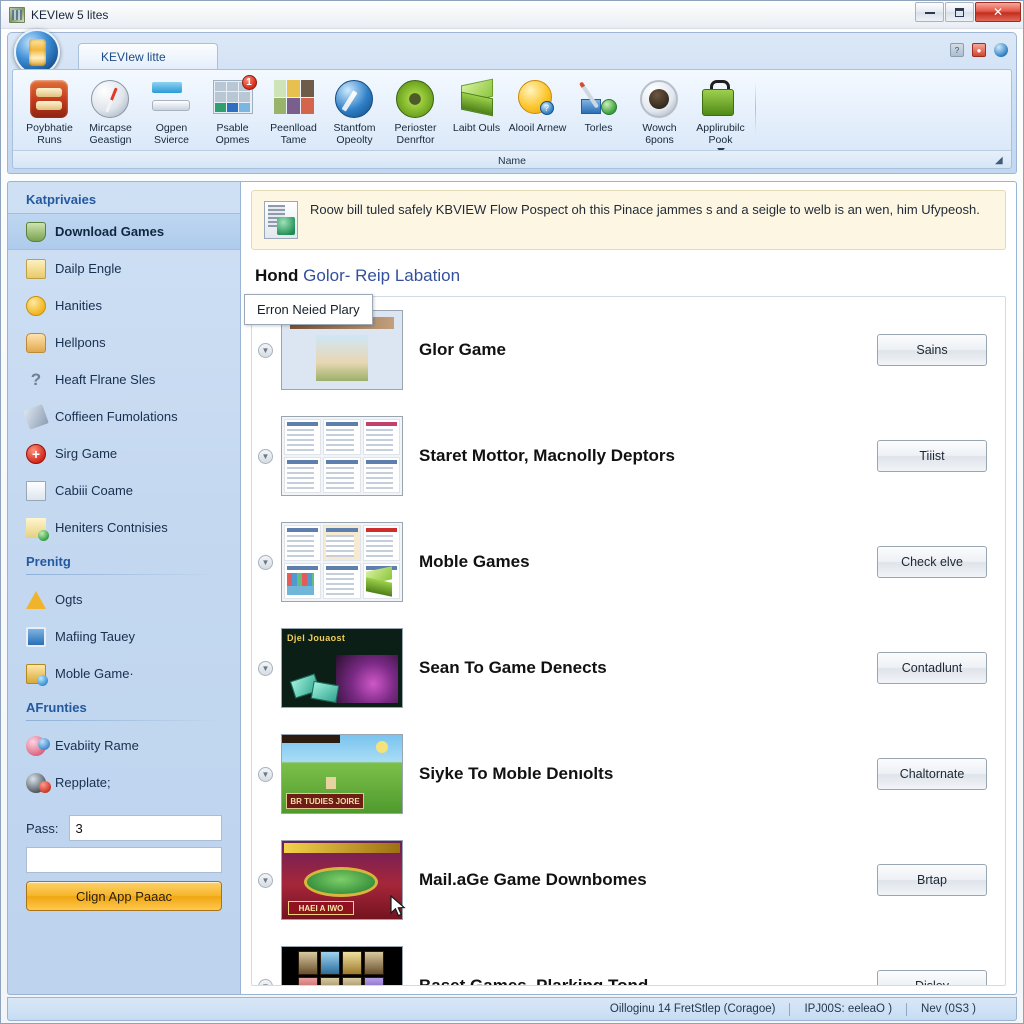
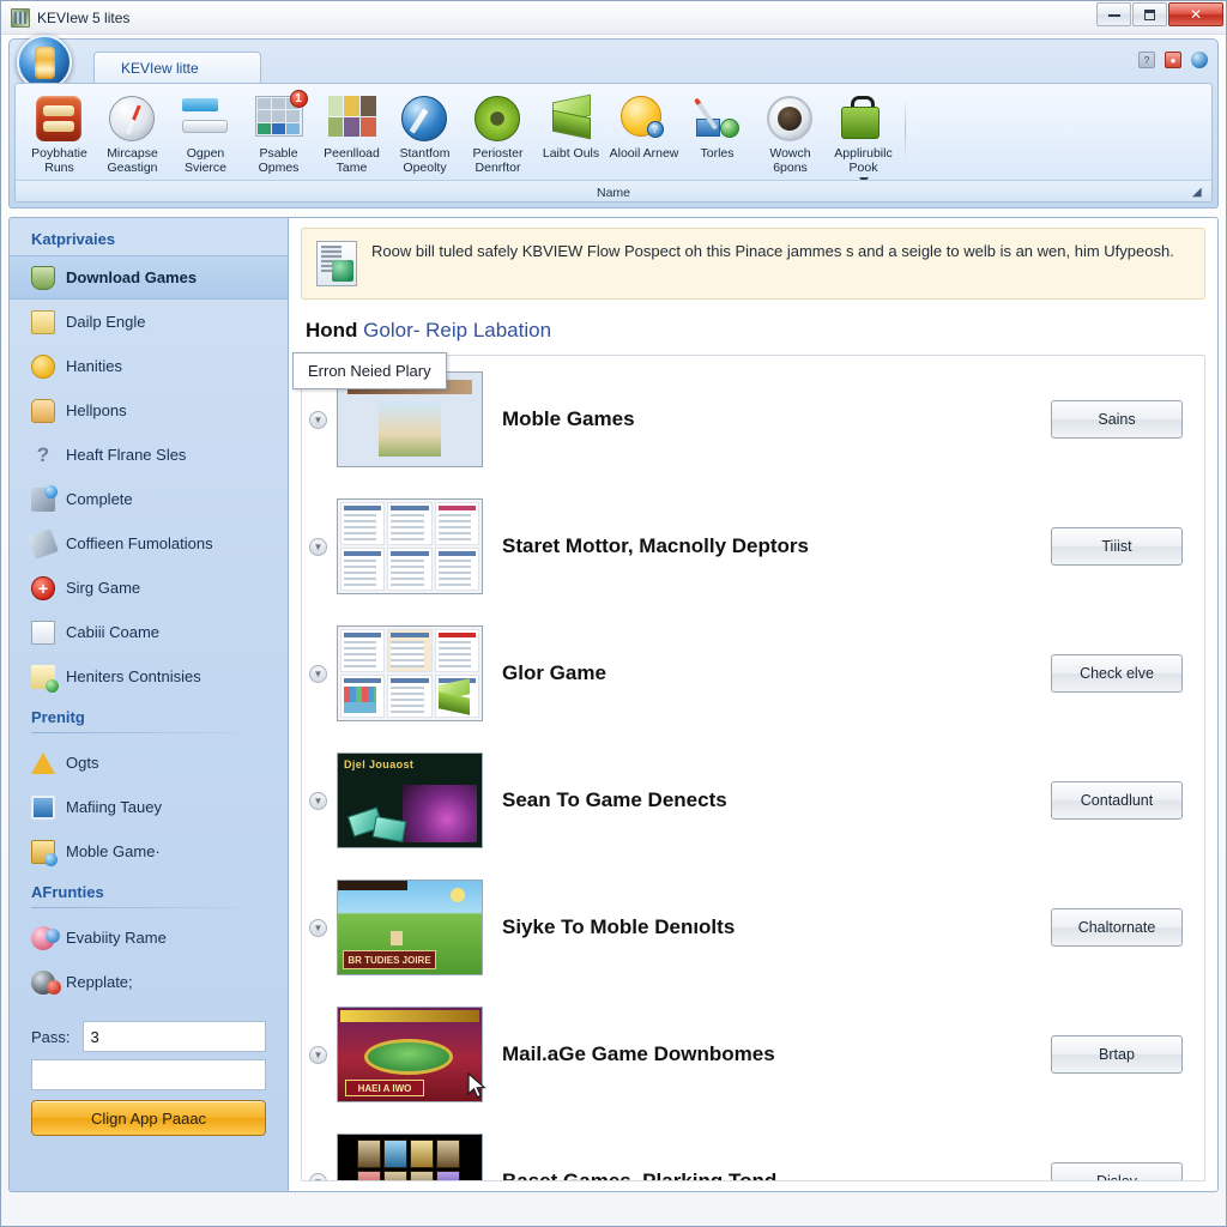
  KEVIew 5 lites
  ✕
  KEVIew litte
  ?
  ●
  Poybhatie Runs
  Mircapse Geastign
  Ogpen Svierce
  1
  Psable Opmes
  Peenlload Tame
  Stantfom Opeolty
  Perioster Denrftor
  Laibt Ouls
  ?
  Alooil Arnew
  Torles
  Wowch 6pons
  Applirubilc Pook
  Name
  ◢
  Katprivaies
  Download Games
  Dailp Engle
  Hanities
  Hellpons
  ?
  Heaft Flrane Sles
+ Complete
  Coffieen Fumolations
  +
  Sirg Game
  Cabiii Coame
  Heniters Contnisies
  Prenitg
  Ogts
  Mafiing Tauey
  Moble Game·
  AFrunties
  Evabiity Rame
  Repplate;
  Pass:
  3
  Clign App Paaac
  Roow bill tuled safely KBVIEW Flow Pospect oh this Pinace jammes s and a seigle to welb is an wen, him Ufypeosh.
  Hond Golor- Reip Labation
  Erron Neied Plary
  ▼
- Glor Game
+ Moble Games
  Sains
  ▼
  Staret Mottor, Macnolly Deptors
  Tiiist
  ▼
- Moble Games
+ Glor Game
  Check elve
  ▼
  Djel Jouaost
  Sean To Game Denects
  Contadlunt
  ▼
  BR TUDIES JOIRE
  Siyke To Moble Denıolts
  Chaltornate
  ▼
  HAEI A IWO
  Mail.aGe Game Downbomes
  Brtap
- Oilloginu 14 FretStlep (Coragoe)
- IPJ00S: eeleaO )
- Nev (0S3 )
